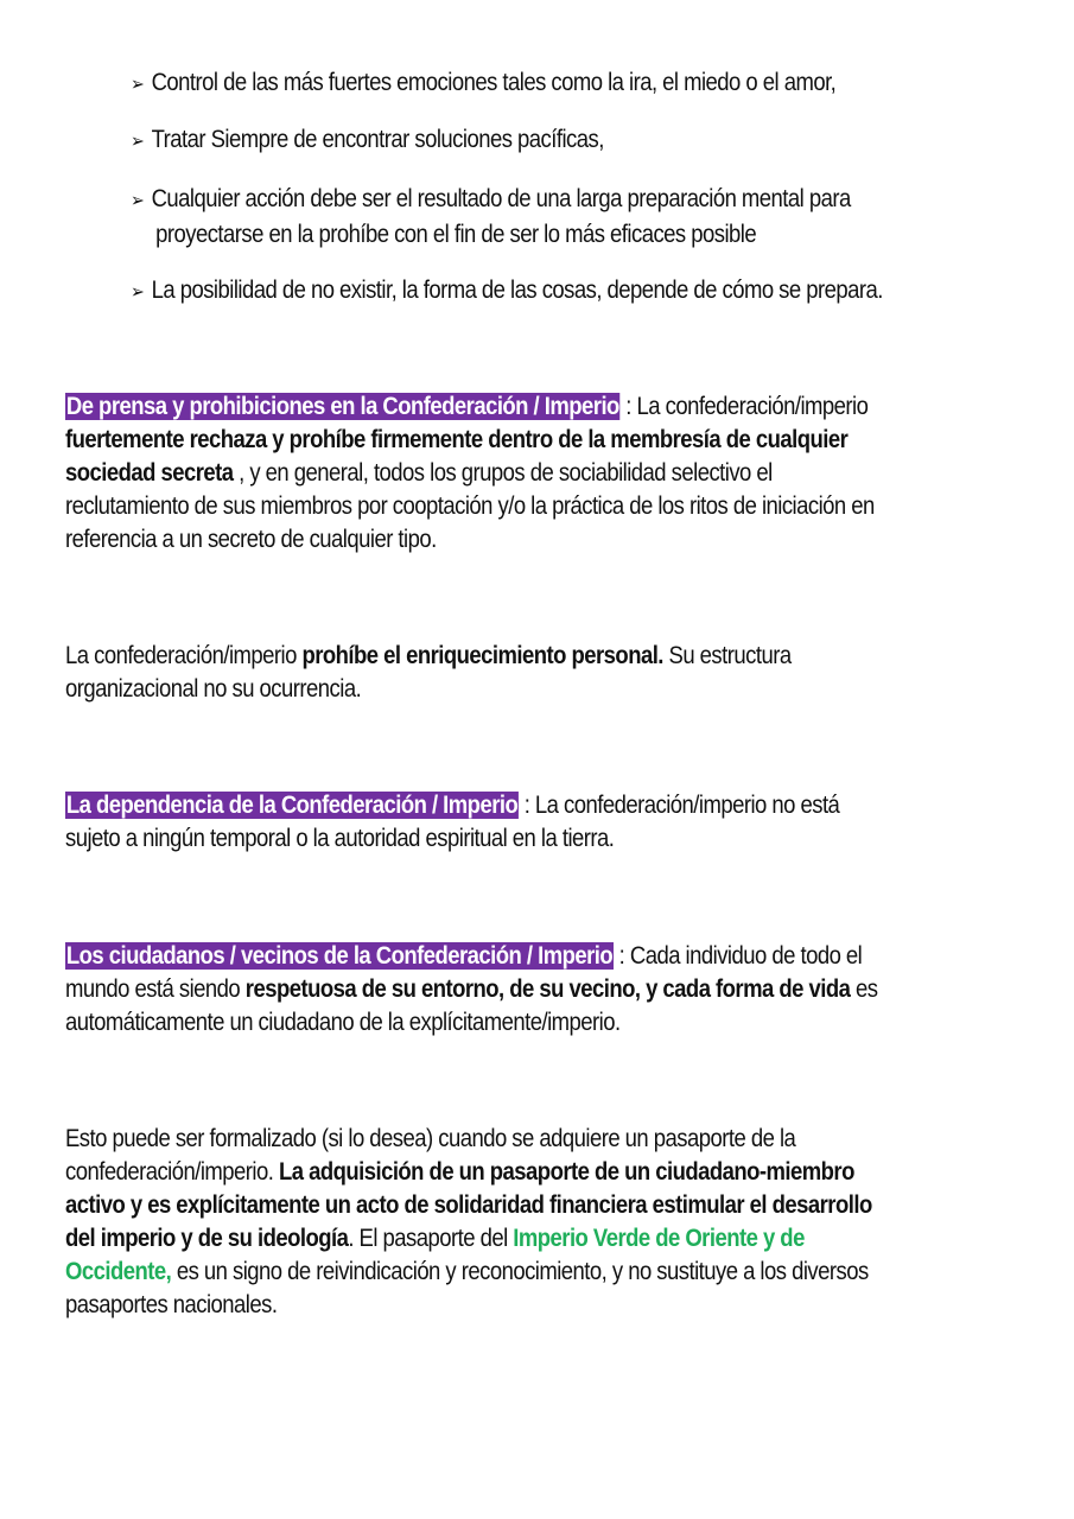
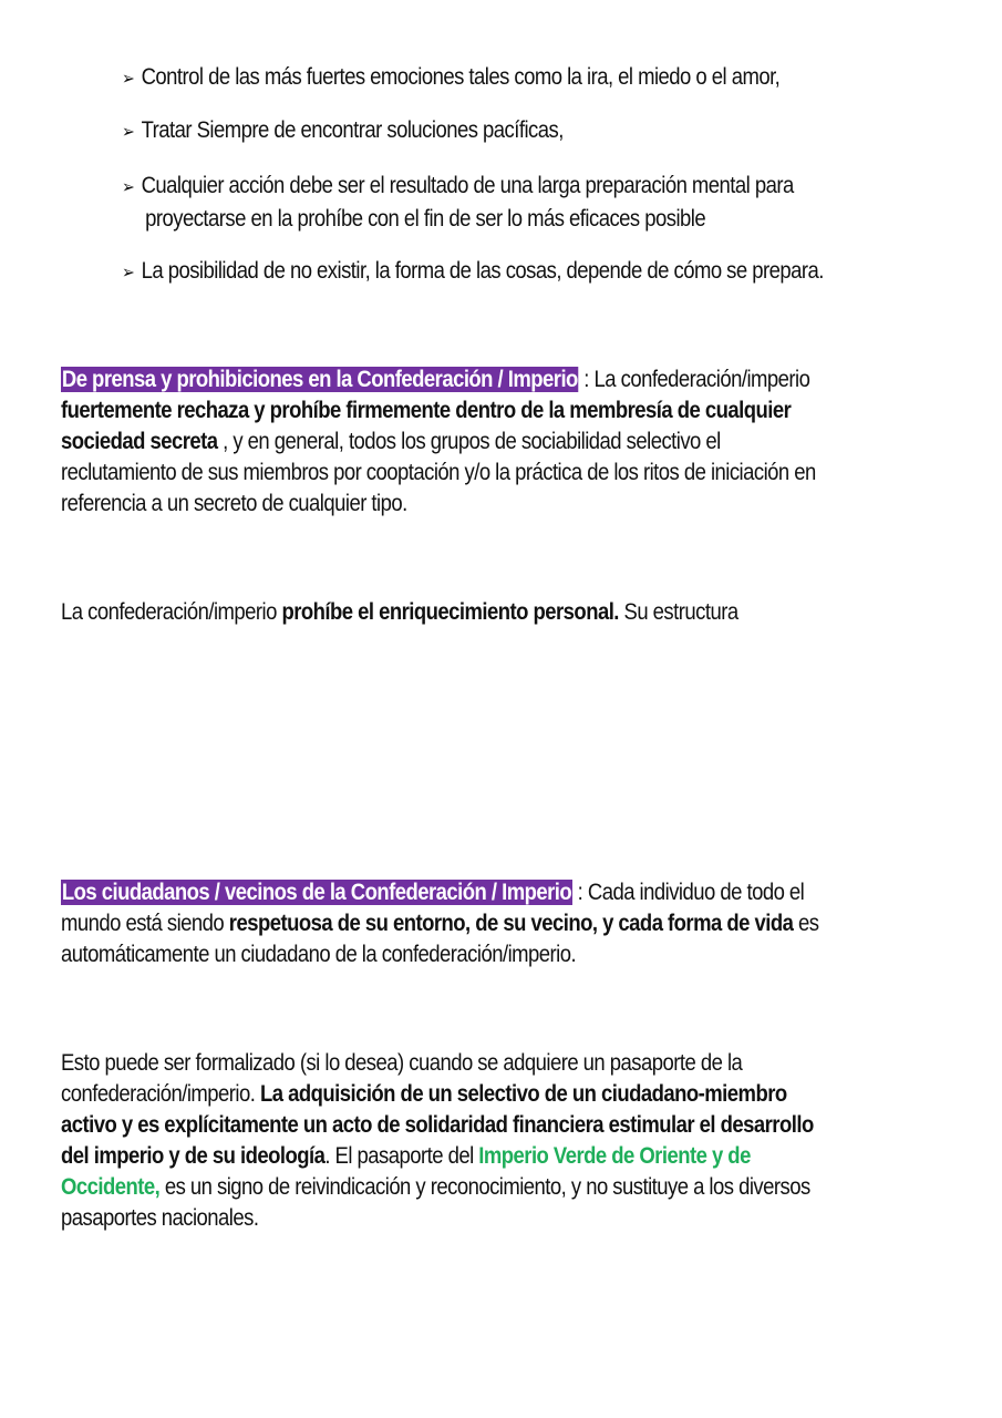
  ➢ Control de las más fuertes emociones tales como la ira, el miedo o el amor,
  ➢ Tratar Siempre de encontrar soluciones pacíficas,
  ➢ Cualquier acción debe ser el resultado de una larga preparación mental para
  proyectarse en la prohíbe con el fin de ser lo más eficaces posible
  ➢ La posibilidad de no existir, la forma de las cosas, depende de cómo se prepara.
  De prensa y prohibiciones en la Confederación / Imperio : La confederación/imperio
  fuertemente rechaza y prohíbe firmemente dentro de la membresía de cualquier
  sociedad secreta , y en general, todos los grupos de sociabilidad selectivo el
  reclutamiento de sus miembros por cooptación y/o la práctica de los ritos de iniciación en
  referencia a un secreto de cualquier tipo.
  La confederación/imperio prohíbe el enriquecimiento personal. Su estructura
- organizacional no su ocurrencia.
- La dependencia de la Confederación / Imperio : La confederación/imperio no está
- sujeto a ningún temporal o la autoridad espiritual en la tierra.
  Los ciudadanos / vecinos de la Confederación / Imperio : Cada individuo de todo el
  mundo está siendo respetuosa de su entorno, de su vecino, y cada forma de vida es
- automáticamente un ciudadano de la explícitamente/imperio.
+ automáticamente un ciudadano de la confederación/imperio.
  Esto puede ser formalizado (si lo desea) cuando se adquiere un pasaporte de la
- confederación/imperio. La adquisición de un pasaporte de un ciudadano-miembro
+ confederación/imperio. La adquisición de un selectivo de un ciudadano-miembro
  activo y es explícitamente un acto de solidaridad financiera estimular el desarrollo
  del imperio y de su ideología. El pasaporte del Imperio Verde de Oriente y de
  Occidente, es un signo de reivindicación y reconocimiento, y no sustituye a los diversos
  pasaportes nacionales.
